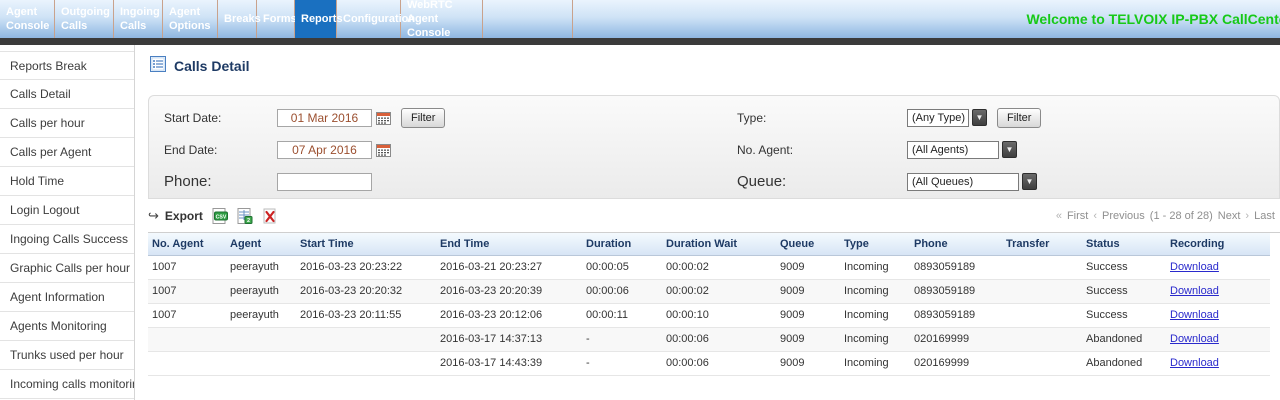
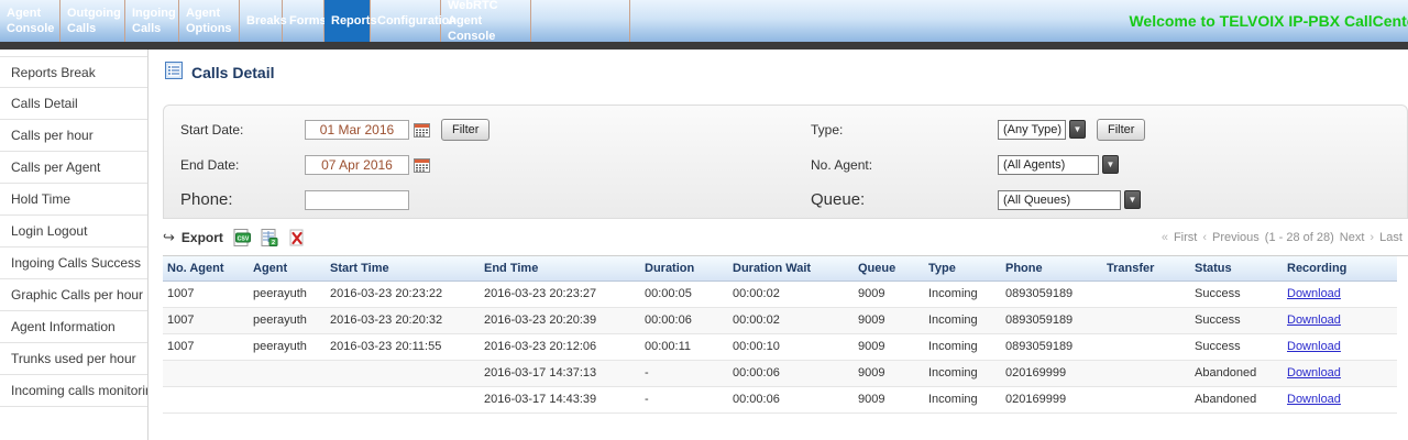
  Agent Console
  Outgoing Calls
  Ingoing Calls
  Agent Options
  Breaks
  Forms
  Reports
  Configuration
  WebRTC Agent Console
  Welcome to TELVOIX IP-PBX CallCent
  Reports Break
  Calls Detail
  Calls per hour
  Calls per Agent
  Hold Time
  Login Logout
  Ingoing Calls Success
  Graphic Calls per hour
  Agent Information
- Agents Monitoring
  Trunks used per hour
  Incoming calls monitori
  Calls Detail
  Start Date:
  01 Mar 2016
  Filter
  End Date:
  07 Apr 2016
  Phone:
  Type:
  (Any Type)
  ▼
  Filter
  No. Agent:
  (All Agents)
  ▼
  Queue:
  (All Queues)
  ▼
  ↪
  Export
  «
  First
  ‹
  Previous
  (1 - 28 of 28)
  Next
  ›
  Last
  No. Agent	Agent	Start Time	End Time	Duration	Duration Wait	Queue	Type	Phone	Transfer	Status	Recording
- 1007	peerayuth	2016-03-23 20:23:22	2016-03-21 20:23:27	00:00:05	00:00:02	9009	Incoming	0893059189		Success	Download
+ 1007	peerayuth	2016-03-23 20:23:22	2016-03-23 20:23:27	00:00:05	00:00:02	9009	Incoming	0893059189		Success	Download
  1007	peerayuth	2016-03-23 20:20:32	2016-03-23 20:20:39	00:00:06	00:00:02	9009	Incoming	0893059189		Success	Download
  1007	peerayuth	2016-03-23 20:11:55	2016-03-23 20:12:06	00:00:11	00:00:10	9009	Incoming	0893059189		Success	Download
  			2016-03-17 14:37:13	-	00:00:06	9009	Incoming	020169999		Abandoned	Download
  			2016-03-17 14:43:39	-	00:00:06	9009	Incoming	020169999		Abandoned	Download
